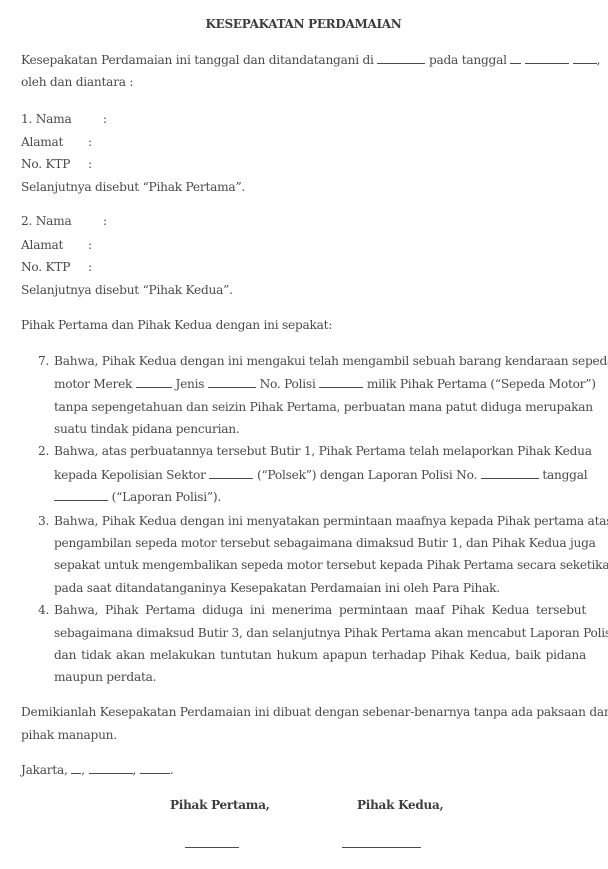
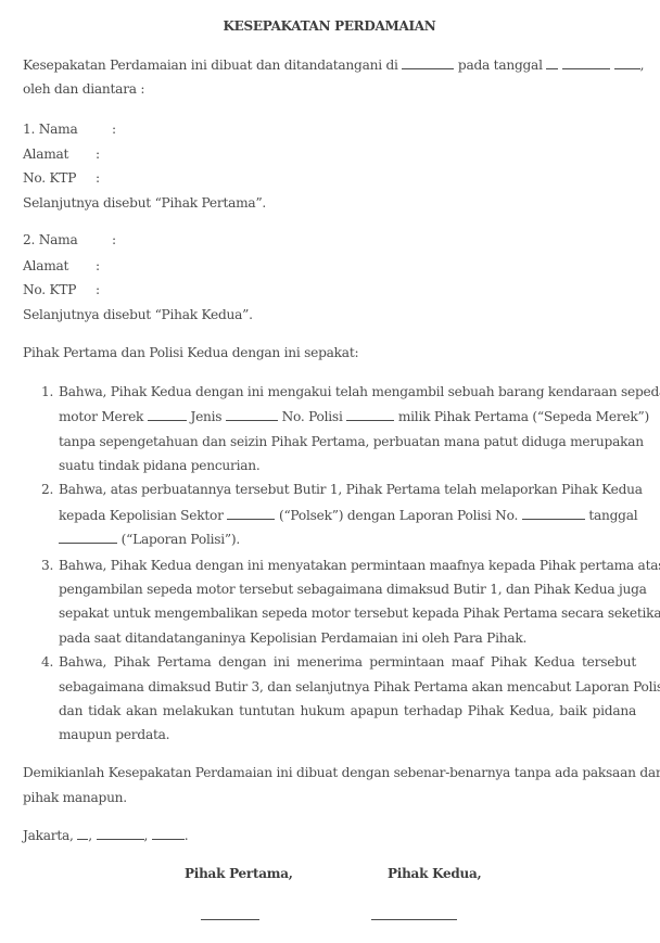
  KESEPAKATAN PERDAMAIAN
- Kesepakatan Perdamaian ini tanggal dan ditandatangani di pada tanggal ,
+ Kesepakatan Perdamaian ini dibuat dan ditandatangani di pada tanggal ,
  oleh dan diantara :
  1. Nama
  :
  Alamat
  :
  No. KTP
  :
  Selanjutnya disebut “Pihak Pertama”.
  2. Nama
  :
  Alamat
  :
  No. KTP
  :
  Selanjutnya disebut “Pihak Kedua”.
- Pihak Pertama dan Pihak Kedua dengan ini sepakat:
+ Pihak Pertama dan Polisi Kedua dengan ini sepakat:
- 7.
+ 1.
  Bahwa, Pihak Kedua dengan ini mengakui telah mengambil sebuah barang kendaraan seped
- motor Merek Jenis No. Polisi milik Pihak Pertama (“Sepeda Motor”)
+ motor Merek Jenis No. Polisi milik Pihak Pertama (“Sepeda Merek”)
  tanpa sepengetahuan dan seizin Pihak Pertama, perbuatan mana patut diduga merupakan
  suatu tindak pidana pencurian.
  2.
  Bahwa, atas perbuatannya tersebut Butir 1, Pihak Pertama telah melaporkan Pihak Kedua
  kepada Kepolisian Sektor (“Polsek”) dengan Laporan Polisi No. tanggal
  (“Laporan Polisi”).
  3.
  Bahwa, Pihak Kedua dengan ini menyatakan permintaan maafnya kepada Pihak pertama ata
  pengambilan sepeda motor tersebut sebagaimana dimaksud Butir 1, dan Pihak Kedua juga
  sepakat untuk mengembalikan sepeda motor tersebut kepada Pihak Pertama secara seketika
- pada saat ditandatanganinya Kesepakatan Perdamaian ini oleh Para Pihak.
+ pada saat ditandatanganinya Kepolisian Perdamaian ini oleh Para Pihak.
  4.
- Bahwa, Pihak Pertama diduga ini menerima permintaan maaf Pihak Kedua tersebut
+ Bahwa, Pihak Pertama dengan ini menerima permintaan maaf Pihak Kedua tersebut
  sebagaimana dimaksud Butir 3, dan selanjutnya Pihak Pertama akan mencabut Laporan Poli
  dan tidak akan melakukan tuntutan hukum apapun terhadap Pihak Kedua, baik pidana
  maupun perdata.
  Demikianlah Kesepakatan Perdamaian ini dibuat dengan sebenar-benarnya tanpa ada paksaan dar
  pihak manapun.
  Jakarta, , , .
  Pihak Pertama,
  Pihak Kedua,
